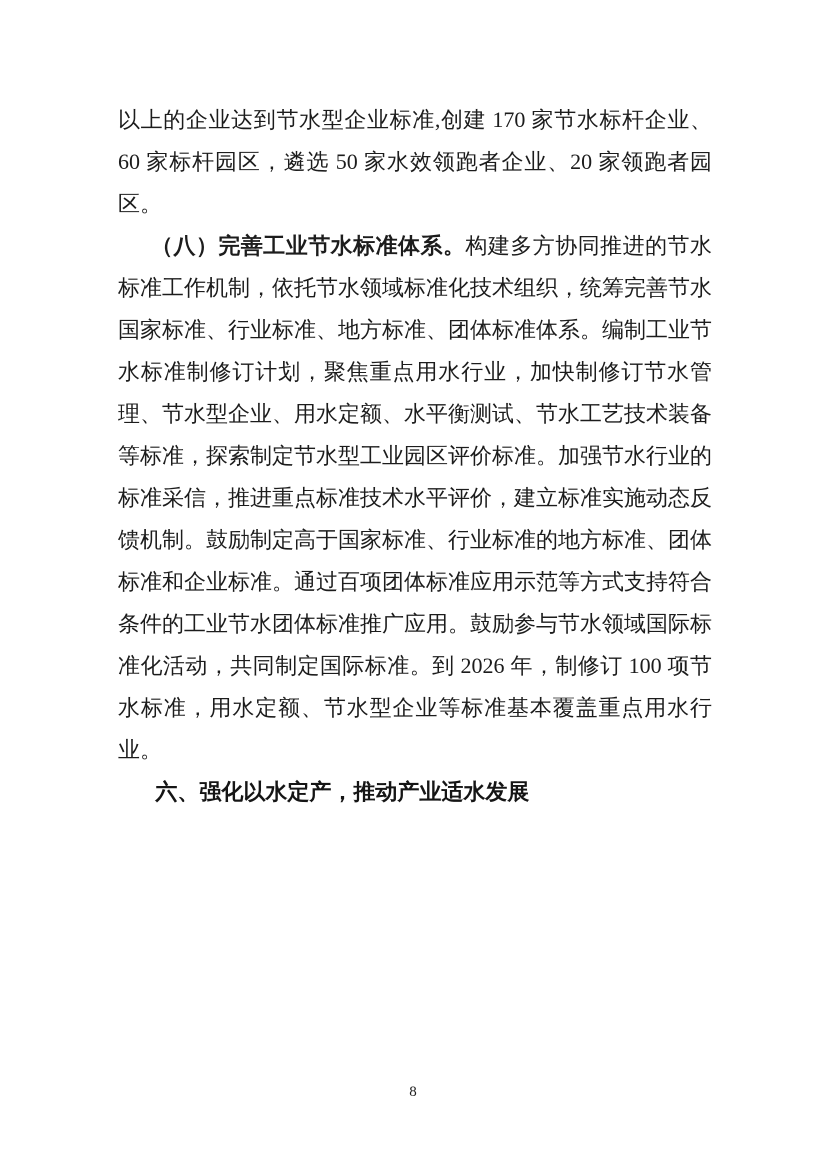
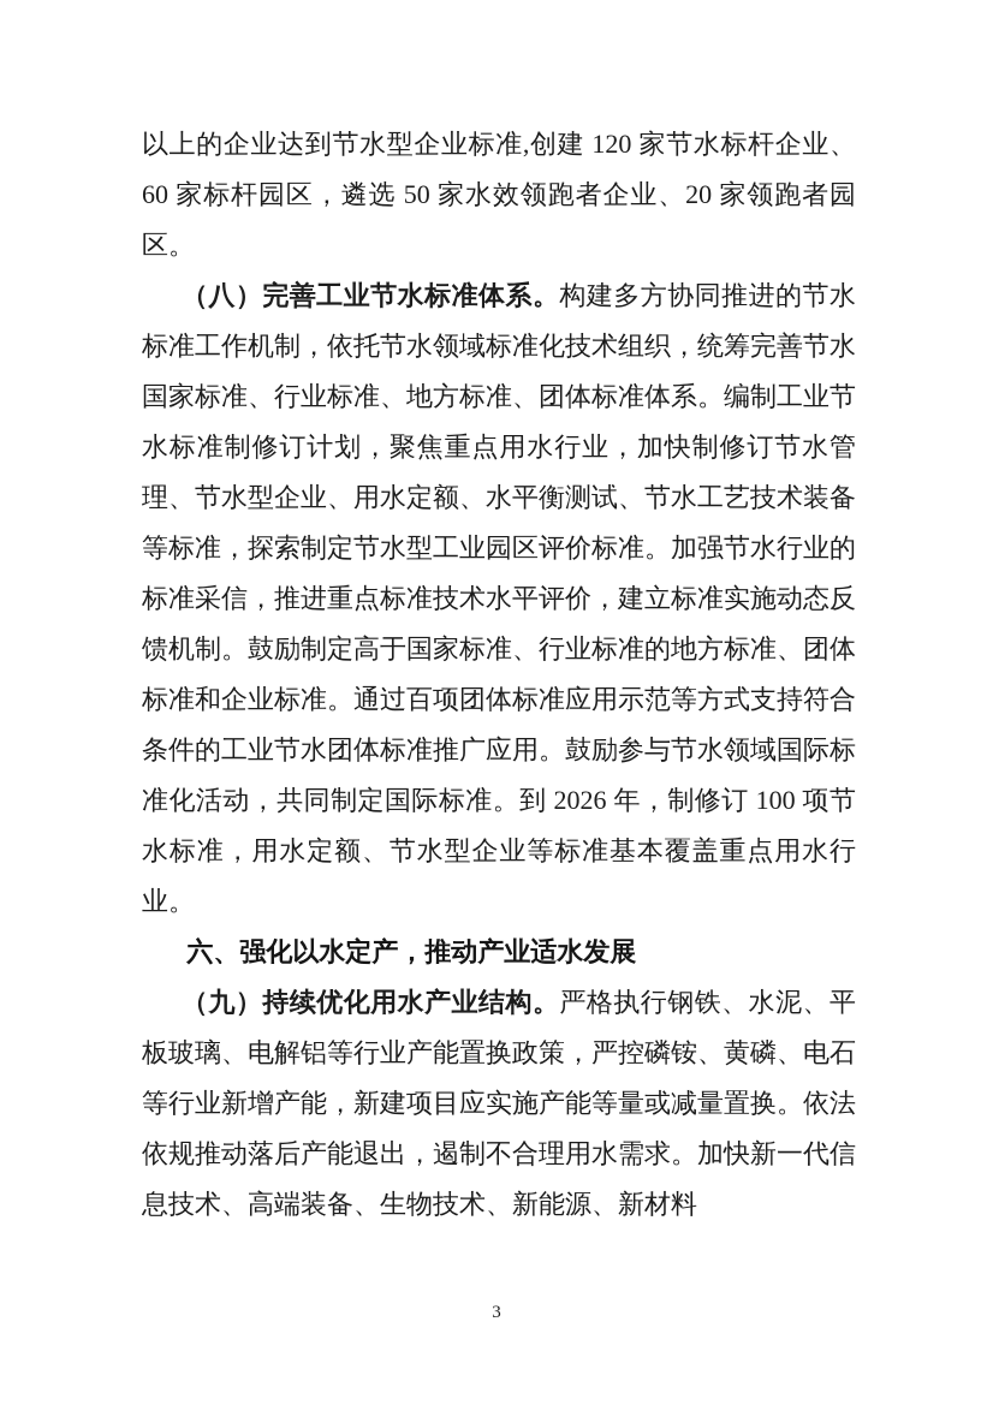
- 以上的企业达到节水型企业标准,创建 170 家节水标杆企业、60 家标杆园区，遴选 50 家水效领跑者企业、20 家领跑者园区。
+ 以上的企业达到节水型企业标准,创建 120 家节水标杆企业、60 家标杆园区，遴选 50 家水效领跑者企业、20 家领跑者园区。
  （八）完善工业节水标准体系。构建多方协同推进的节水标准工作机制，依托节水领域标准化技术组织，统筹完善节水国家标准、行业标准、地方标准、团体标准体系。编制工业节水标准制修订计划，聚焦重点用水行业，加快制修订节水管理、节水型企业、用水定额、水平衡测试、节水工艺技术装备等标准，探索制定节水型工业园区评价标准。加强节水行业的标准采信，推进重点标准技术水平评价，建立标准实施动态反馈机制。鼓励制定高于国家标准、行业标准的地方标准、团体标准和企业标准。通过百项团体标准应用示范等方式支持符合条件的工业节水团体标准推广应用。鼓励参与节水领域国际标准化活动，共同制定国际标准。到 2026 年，制修订 100 项节水标准，用水定额、节水型企业等标准基本覆盖重点用水行业。
  六、强化以水定产，推动产业适水发展
+ （九）持续优化用水产业结构。严格执行钢铁、水泥、平板玻璃、电解铝等行业产能置换政策，严控磷铵、黄磷、电石等行业新增产能，新建项目应实施产能等量或减量置换。依法依规推动落后产能退出，遏制不合理用水需求。加快新一代信息技术、高端装备、生物技术、新能源、新材料
- 8
+ 3
